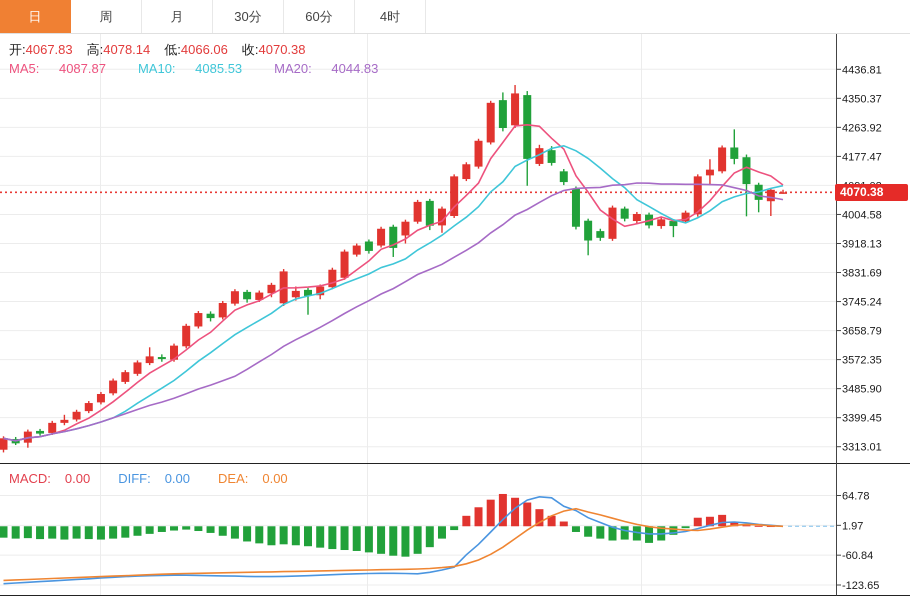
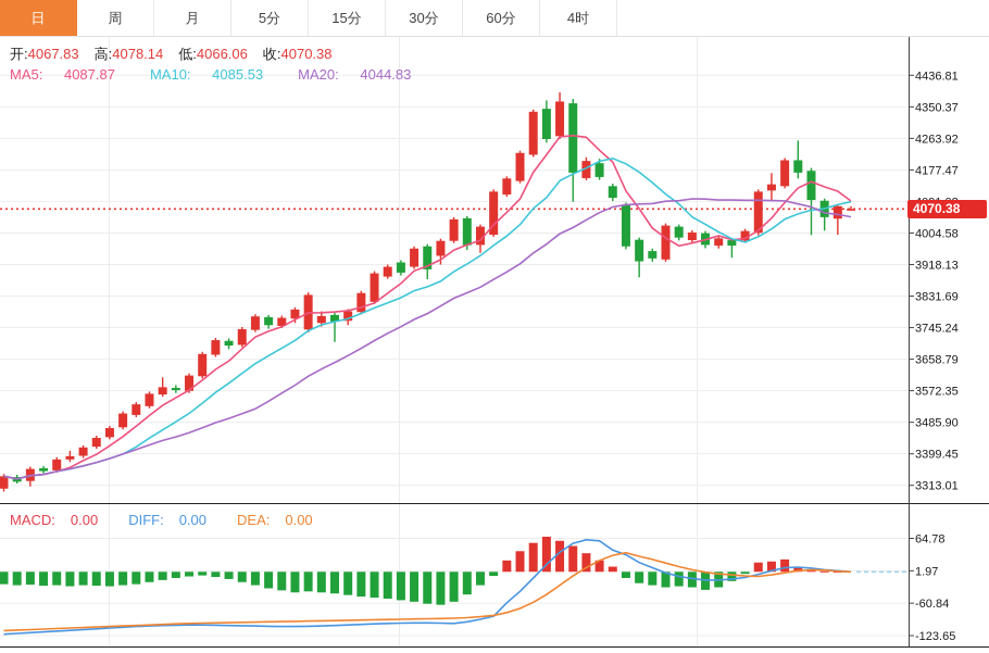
  4436.81
  4350.37
  4263.92
  4177.47
  4004.58
  3918.13
  3831.69
  3745.24
  3658.79
  3572.35
  3485.90
  3399.45
  3313.01
  64.78
  1.97
  -60.84
  -123.65
  日
  周
  月
+ 5分
+ 15分
  30分
  60分
  4时
  开:4067.83 高:4078.14 低:4066.06 收:4070.38
  MA5: 4087.87 MA10: 4085.53 MA20: 4044.83
  MACD: 0.00 DIFF: 0.00 DEA: 0.00
  4070.38
